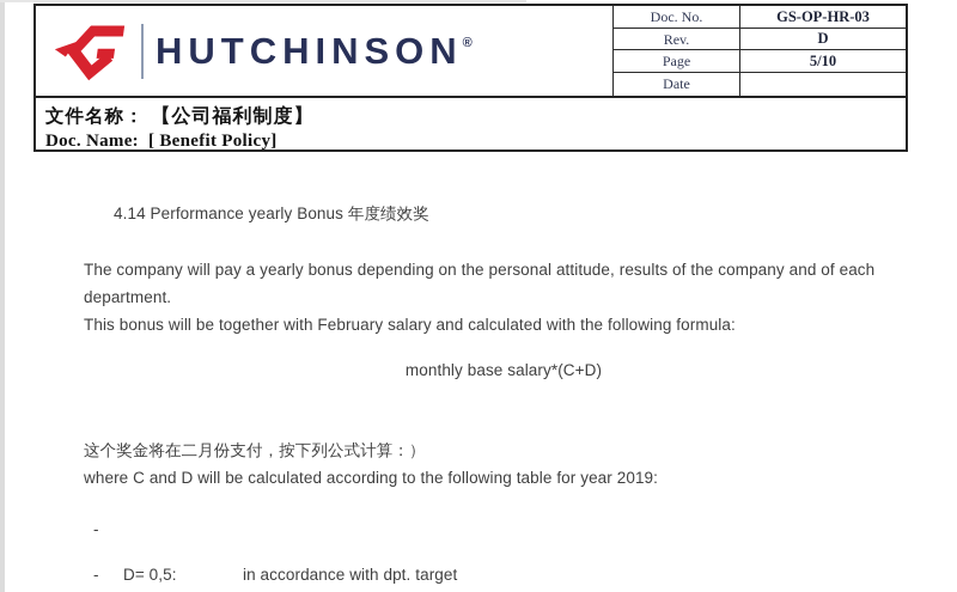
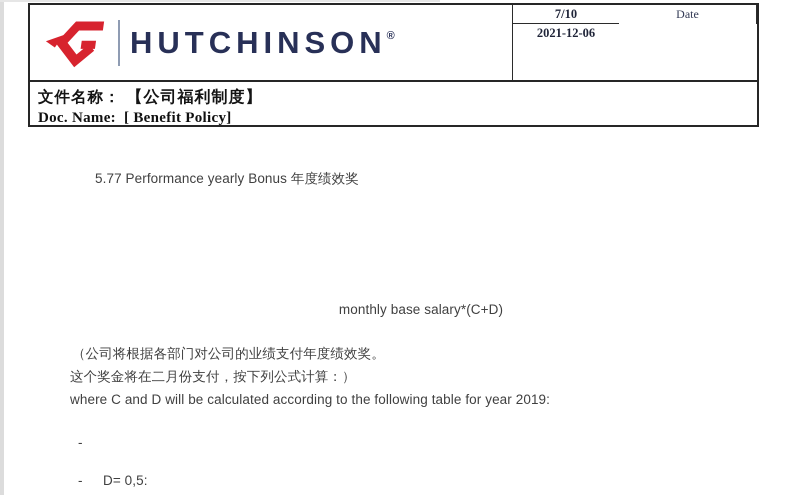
  HUTCHINSON®
- Doc. No.
- GS-OP-HR-03
- Rev.
- D
- Page
- 5/10
+ 7/10
  Date
+ 2021-12-06
  文件名称： 【公司福利制度】
  Doc. Name: [ Benefit Policy]
- 4.14 Performance yearly Bonus 年度绩效奖
+ 5.77 Performance yearly Bonus 年度绩效奖
- The company will pay a yearly bonus depending on the personal attitude, results of the company and of each department.
- This bonus will be together with February salary and calculated with the following formula:
  monthly base salary*(C+D)
+ （公司将根据各部门对公司的业绩支付年度绩效奖。
  这个奖金将在二月份支付，按下列公式计算：）
  where C and D will be calculated according to the following table for year 2019:
  -
  -
  D= 0,5:
- in accordance with dpt. target
